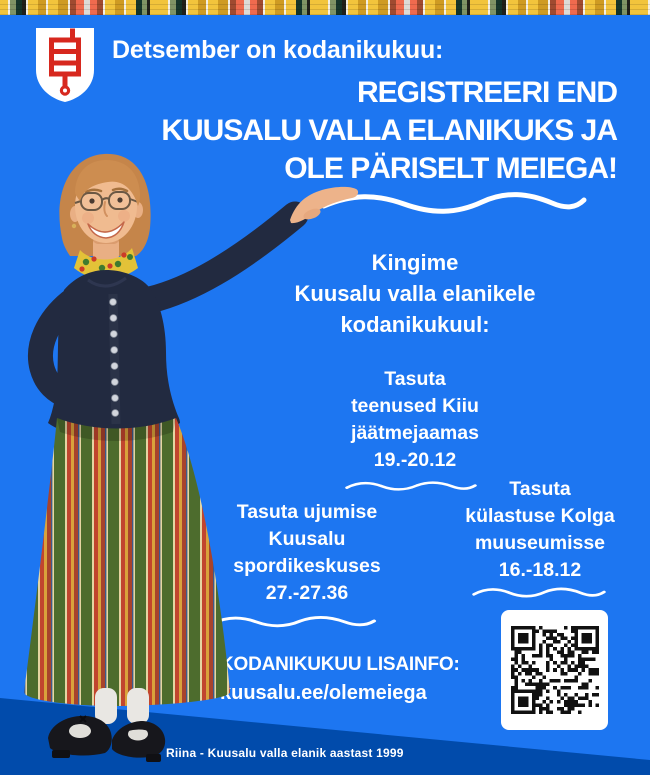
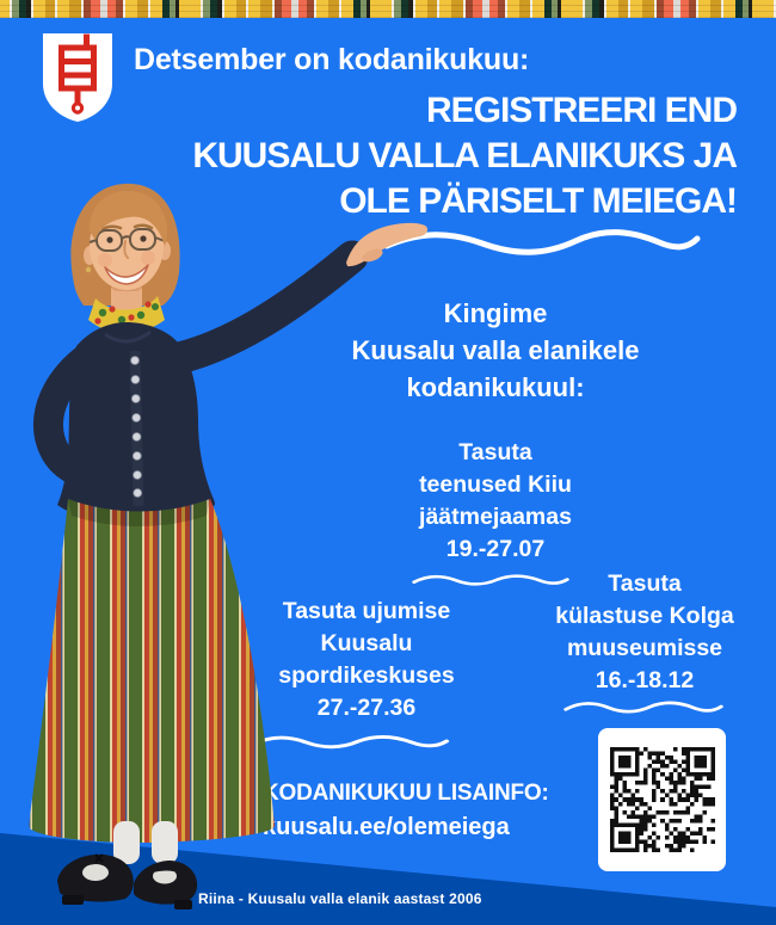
  Detsember on kodanikukuu:
  REGISTREERI END
  KUUSALU VALLA ELANIKUKS JA
  OLE PÄRISELT MEIEGA!
  Kingime
  Kuusalu valla elanikele
  kodanikukuul:
  Tasuta
  teenused Kiiu
  jäätmejaamas
- 19.-20.12
+ 19.-27.07
  Tasuta ujumise
  Kuusalu
  spordikeskuses
  27.-27.36
  Tasuta
  külastuse Kolga
  muuseumisse
  16.-18.12
  ODANIKUKUU LISAINFO:
  uusalu.ee/olemeiega
- Riina - Kuusalu valla elanik aastast 1999
+ Riina - Kuusalu valla elanik aastast 2006
